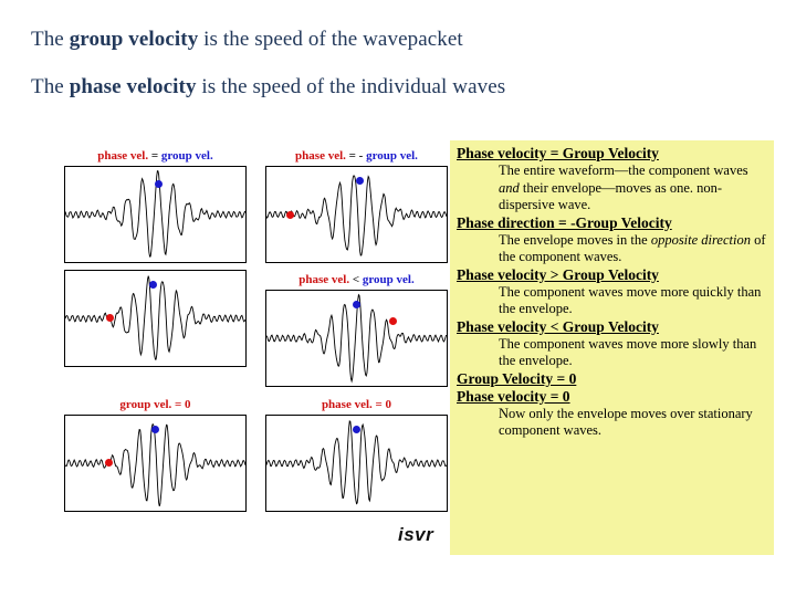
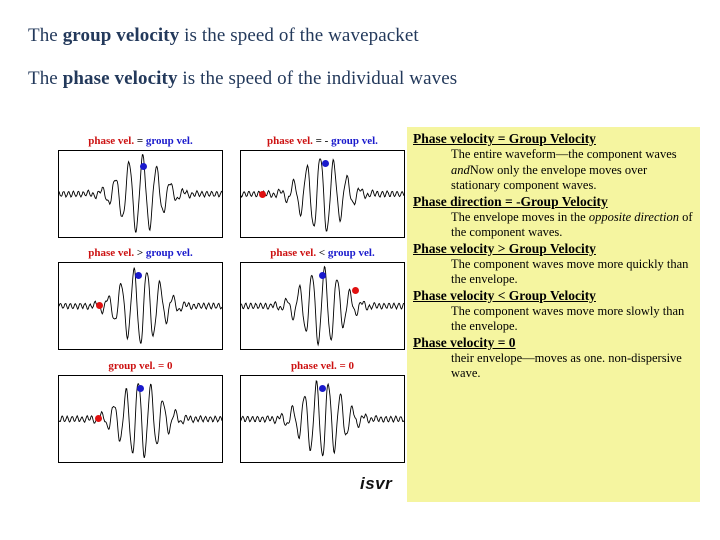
  The group velocity is the speed of the wavepacket
  The phase velocity is the speed of the individual waves
  phase vel. = group vel.
  phase vel. = - group vel.
+ phase vel. > group vel.
  phase vel. < group vel.
  group vel. = 0
  phase vel. = 0
  Phase velocity = Group Velocity
- The entire waveform—the component waves and their envelope—moves as one. non-dispersive wave.
+ The entire waveform—the component waves andNow only the envelope moves over stationary component waves.
  Phase direction = -Group Velocity
  The envelope moves in the opposite direction of the component waves.
  Phase velocity > Group Velocity
  The component waves move more quickly than the envelope.
  Phase velocity < Group Velocity
  The component waves move more slowly than the envelope.
- Group Velocity = 0
  Phase velocity = 0
- Now only the envelope moves over stationary component waves.
+ their envelope—moves as one. non-dispersive wave.
  isvr
